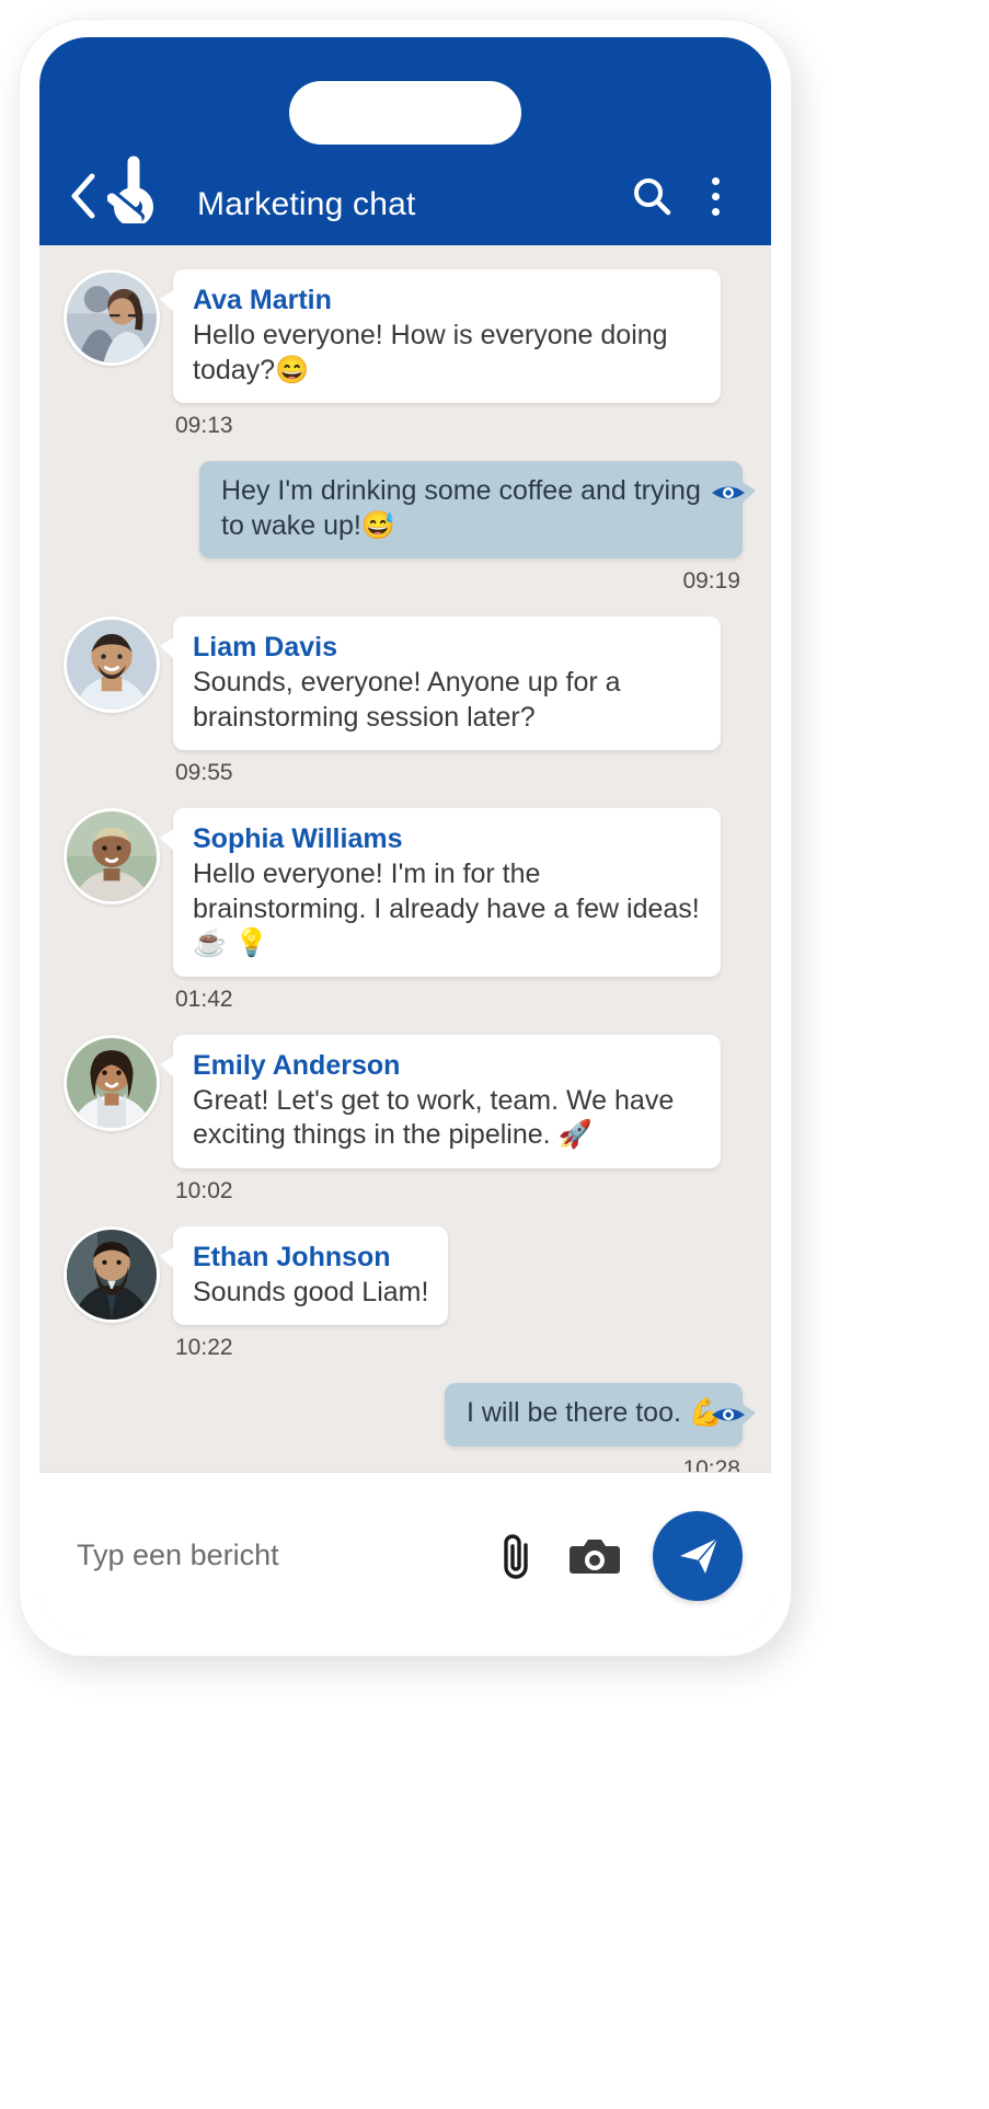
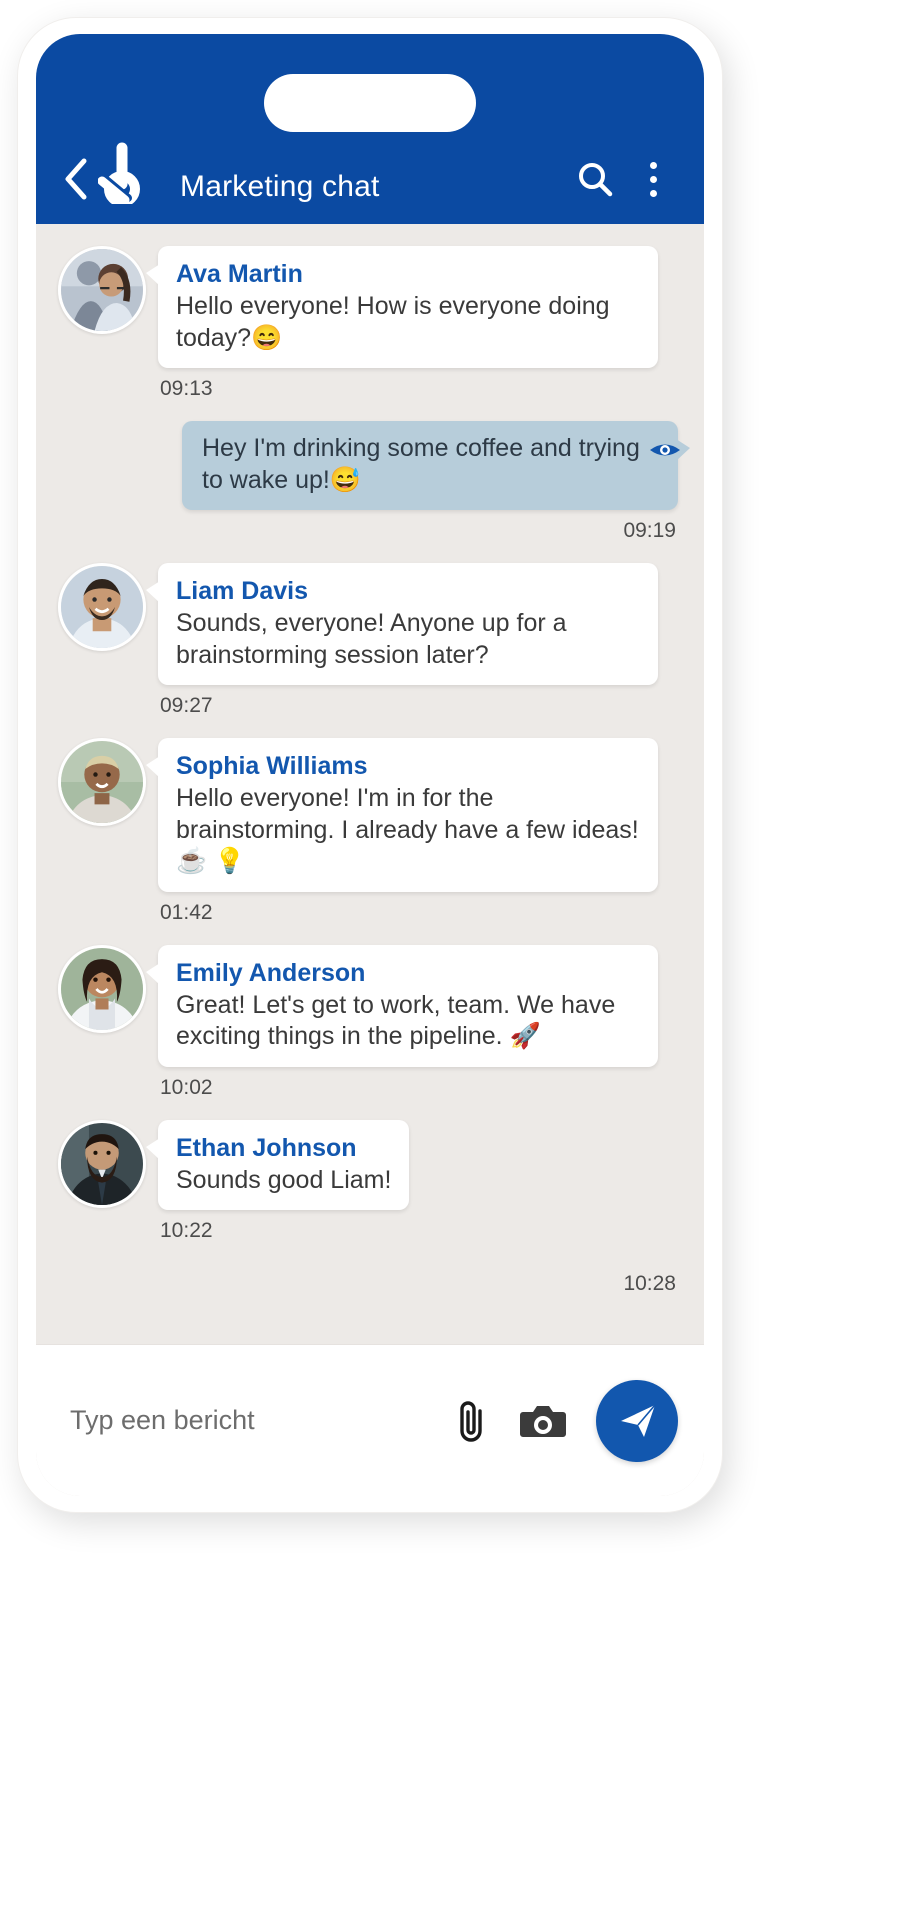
  Marketing chat
  Ava Martin
  Hello everyone! How is everyone doing today?😄
  09:13
  Hey I'm drinking some coffee and trying to wake up!😅
  09:19
  Liam Davis
  Sounds, everyone! Anyone up for a brainstorming session later?
- 09:55
+ 09:27
  Sophia Williams
  Hello everyone! I'm in for the brainstorming. I already have a few ideas! ☕ 💡
  01:42
  Emily Anderson
  Great! Let's get to work, team. We have exciting things in the pipeline. 🚀
  10:02
  Ethan Johnson
  Sounds good Liam!
  10:22
- I will be there too. 💪
  10:28
  Typ een bericht
